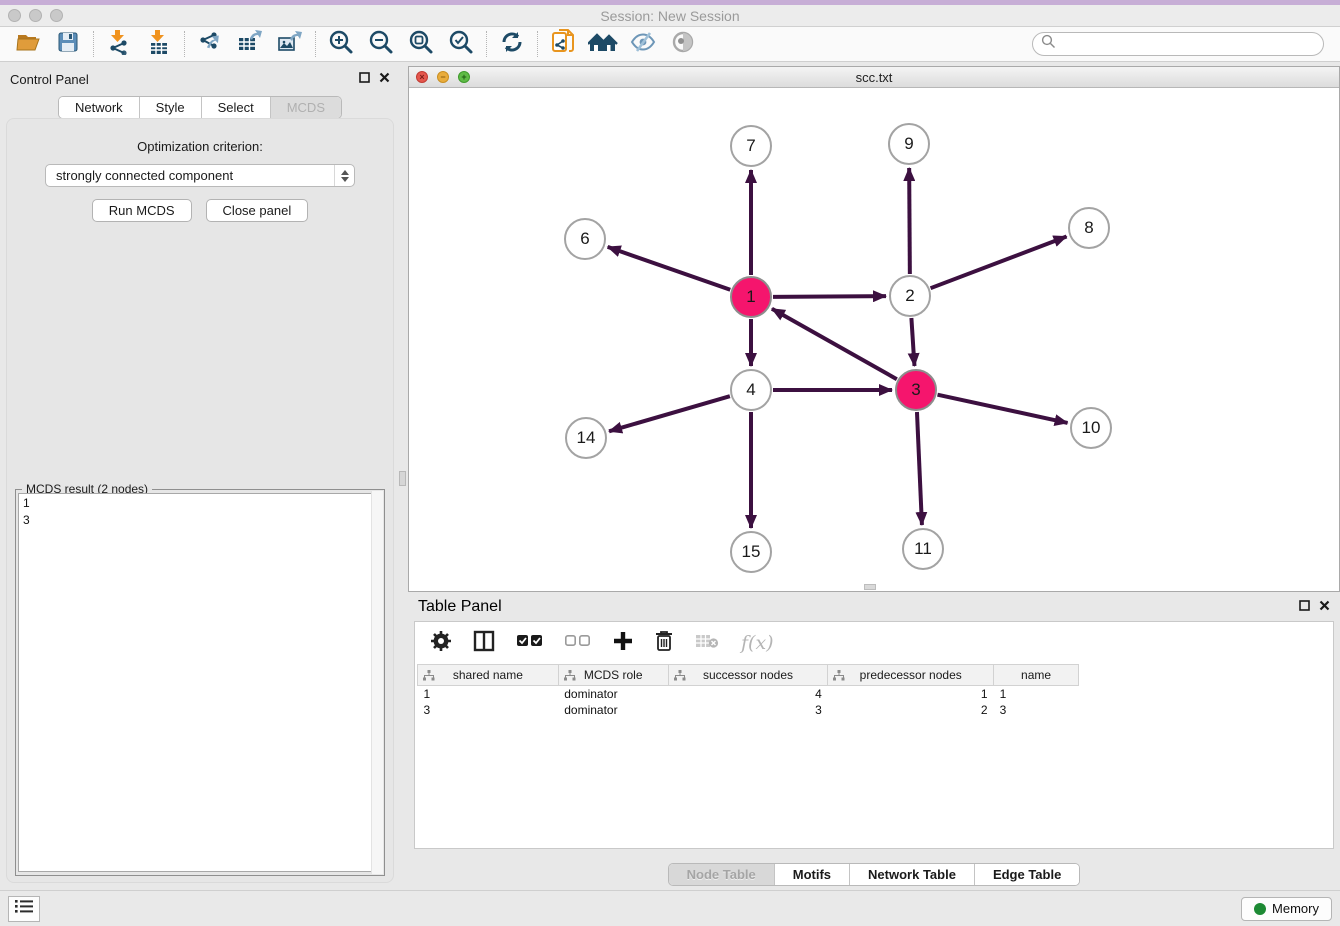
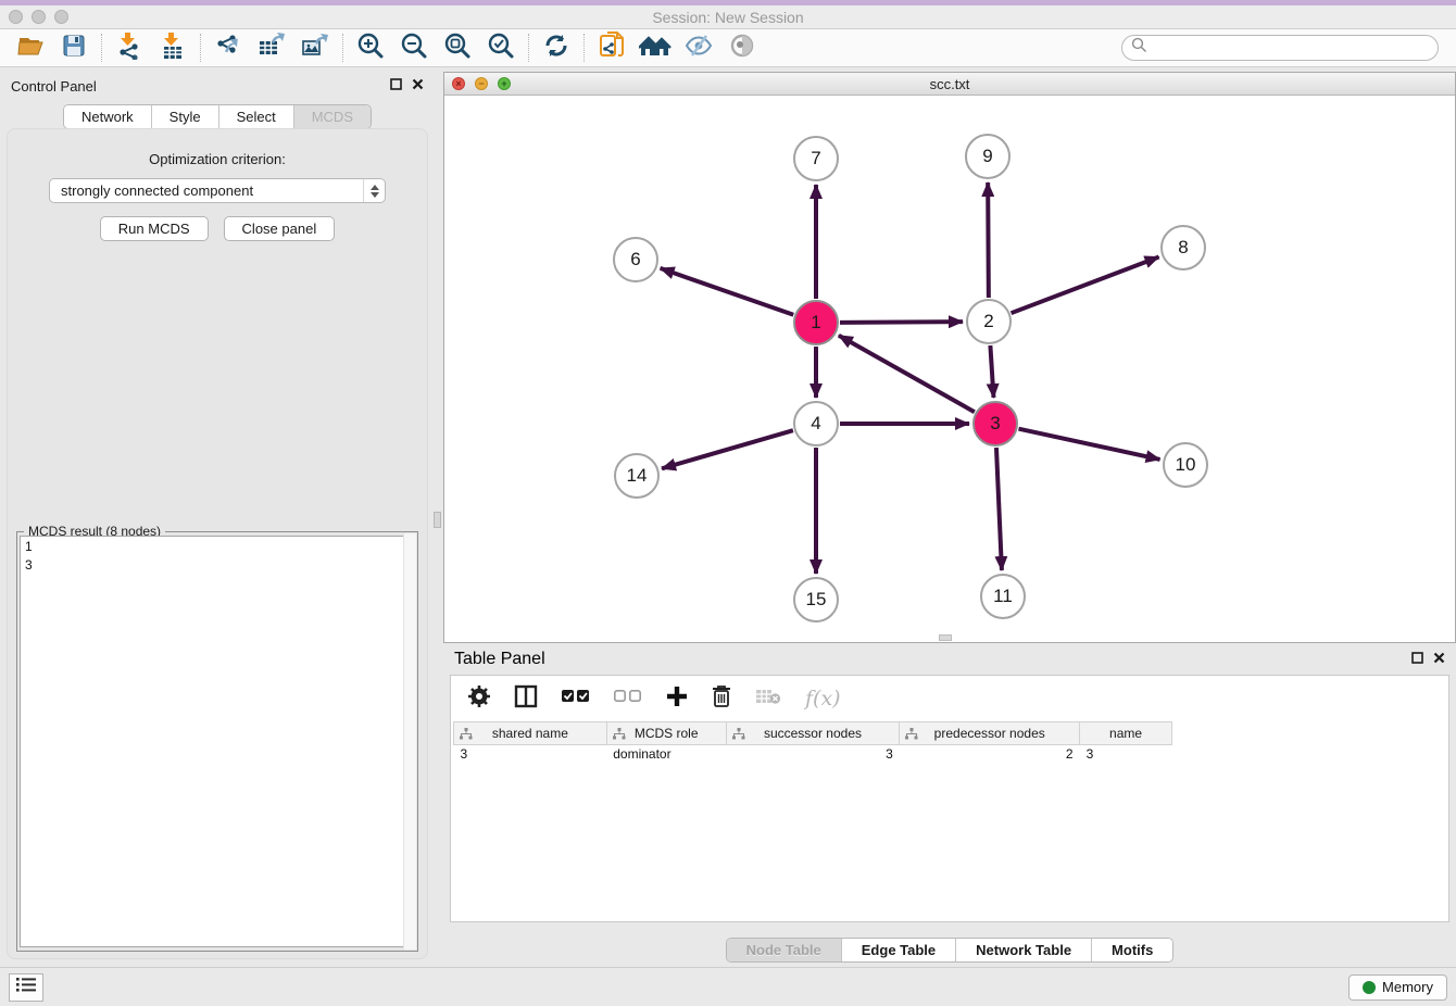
  Session: New Session
  Control Panel
  Network
  Style
  Select
  MCDS
  Optimization criterion:
  strongly connected component
  Run MCDS
  Close panel
- MCDS result (2 nodes)
+ MCDS result (8 nodes)
  1
  3
  ×
  −
  +
  scc.txt
  1
  2
  3
  4
  6
  7
  8
  9
  10
  11
  14
  15
  Table Panel
  f(x)
  shared name	MCDS role	successor nodes	predecessor nodes	name
- 1	dominator	4	1	1
  3	dominator	3	2	3
  Node Table
- Motifs
+ Edge Table
  Network Table
- Edge Table
+ Motifs
  Memory
